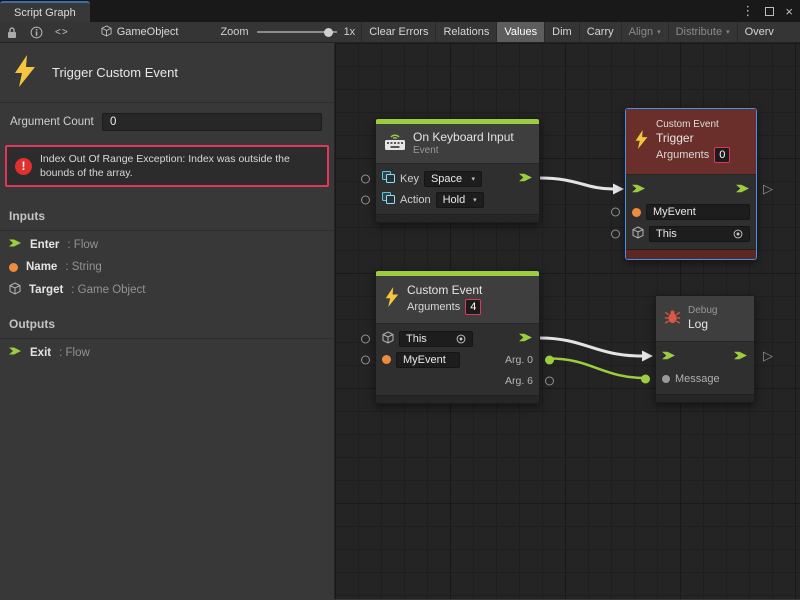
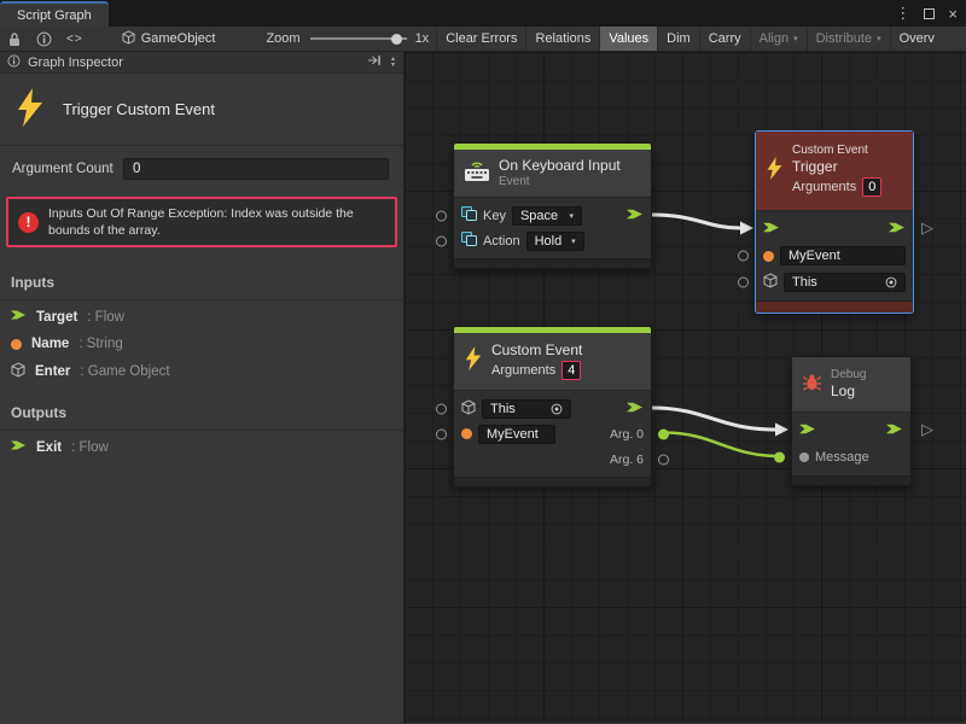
  Script Graph
  ⋮
  ×
  <>
  GameObject
  Zoom
  1x
  Clear Errors
  Relations
  Values
  Dim
  Carry
  Align
  Distribute
  Overv
+ Graph Inspector
  Trigger Custom Event
  Argument Count
  0
  !
- Index Out Of Range Exception: Index was outside the bounds of the array.
+ Inputs Out Of Range Exception: Index was outside the bounds of the array.
  Inputs
- Enter
+ Target
  : Flow
  Name
  : String
- Target
+ Enter
  : Game Object
  Outputs
  Exit
  : Flow
  On Keyboard Input
  Event
  Key
  Space
  Action
  Hold
  Custom Event
  Trigger
  Arguments
  0
  MyEvent
  This
  Custom Event
  Arguments
  4
  This
  MyEvent
  Arg. 0
  Arg. 6
  Debug
  Log
  Message
  ▷
  ▷
